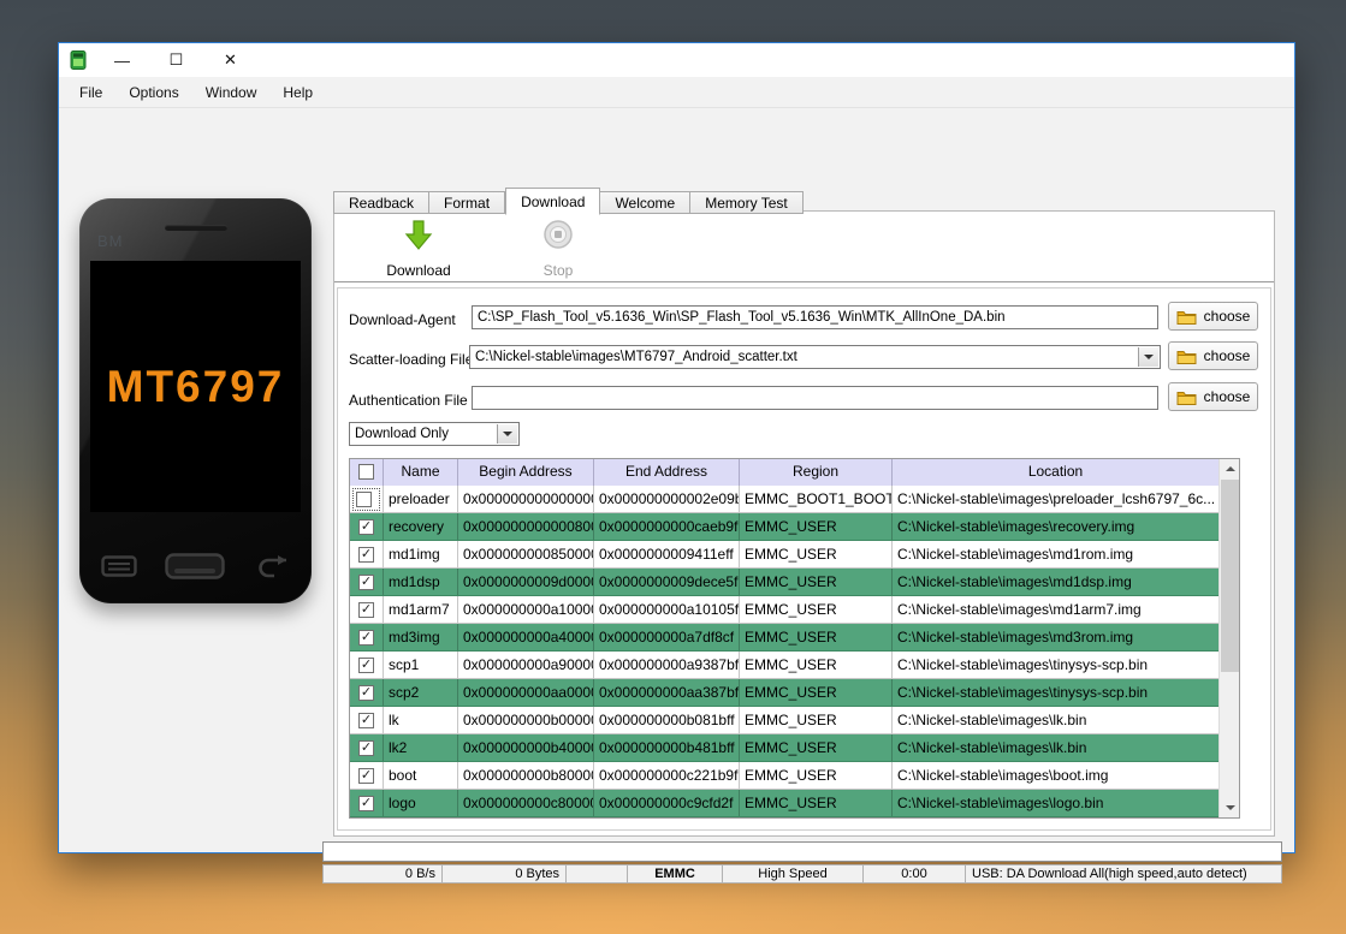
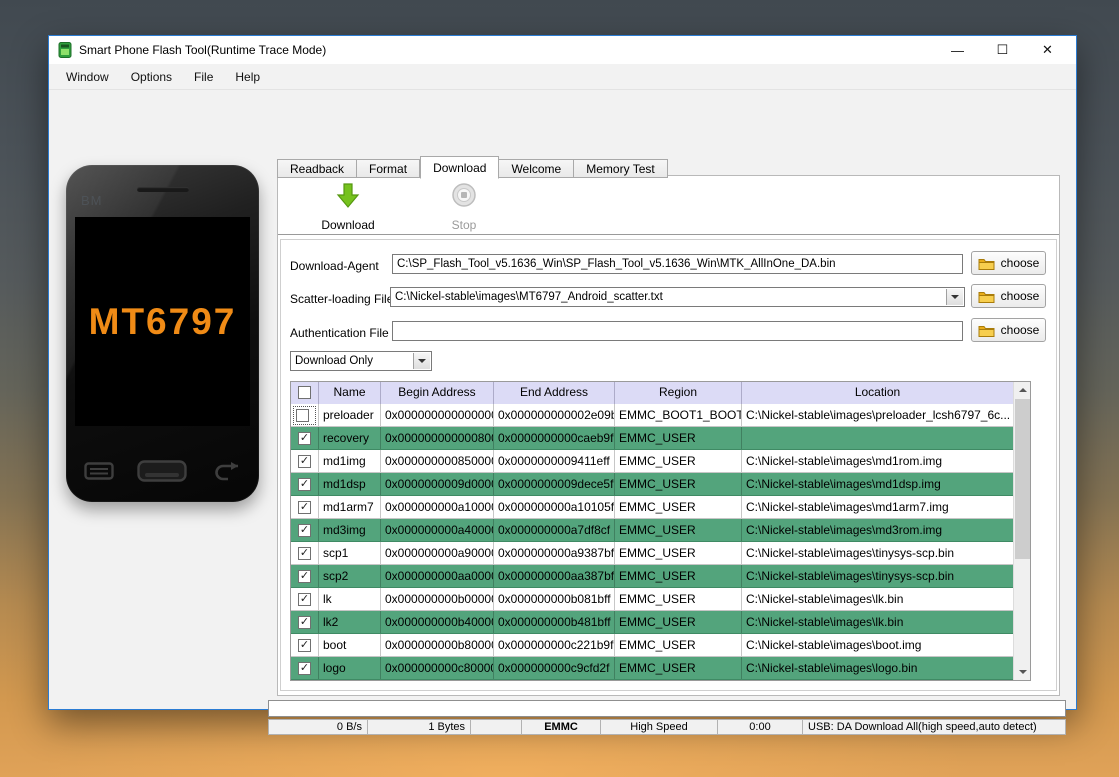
+ Smart Phone Flash Tool(Runtime Trace Mode)
  —
  ☐
  ✕
- File
+ Window
  Options
- Window
+ File
  Help
  BM
  MT6797
  Readback
  Format
  Download
  Welcome
  Memory Test
  Download
  Stop
  Download-Agent
  C:\SP_Flash_Tool_v5.1636_Win\SP_Flash_Tool_v5.1636_Win\MTK_AllInOne_DA.bin
  choose
  Scatter-loading Fil
  C:\Nickel-stable\images\MT6797_Android_scatter.txt
  choose
  Authentication File
  choose
  Download Only
  Name
  Begin Address
  End Address
  Region
  Location
  preloader
  0x00000000000000
  0x000000000002e09b
  EMMC_BOOT1_BOOT
  C:\Nickel-stable\images\preloader_lcsh6797_6c...
  ✓
  recovery
  0x00000000000080
  0x0000000000caeb9f
  EMMC_USER
- C:\Nickel-stable\images\recovery.img
  ✓
  md1img
  0x00000000085000
  0x0000000009411eff
  EMMC_USER
  C:\Nickel-stable\images\md1rom.img
  ✓
  md1dsp
  0x0000000009d000
  0x0000000009dece5f
  EMMC_USER
  C:\Nickel-stable\images\md1dsp.img
  ✓
  md1arm7
  0x000000000a1000
  0x000000000a10105f
  EMMC_USER
  C:\Nickel-stable\images\md1arm7.img
  ✓
  md3img
  0x000000000a4000
  0x000000000a7df8cf
  EMMC_USER
  C:\Nickel-stable\images\md3rom.img
  ✓
  scp1
  0x000000000a9000
  0x000000000a9387bf
  EMMC_USER
  C:\Nickel-stable\images\tinysys-scp.bin
  ✓
  scp2
  0x000000000aa000
  0x000000000aa387bf
  EMMC_USER
  C:\Nickel-stable\images\tinysys-scp.bin
  ✓
  lk
  0x000000000b0000
  0x000000000b081bff
  EMMC_USER
  C:\Nickel-stable\images\lk.bin
  ✓
  lk2
  0x000000000b4000
  0x000000000b481bff
  EMMC_USER
  C:\Nickel-stable\images\lk.bin
  ✓
  boot
  0x000000000b8000
  0x000000000c221b9f
  EMMC_USER
  C:\Nickel-stable\images\boot.img
  ✓
  logo
  0x000000000c80000
  0x000000000c9cfd2f
  EMMC_USER
  C:\Nickel-stable\images\logo.bin
  0 B/s
- 0 Bytes
+ 1 Bytes
  EMMC
  High Speed
  0:00
  USB: DA Download All(high speed,auto detect)
